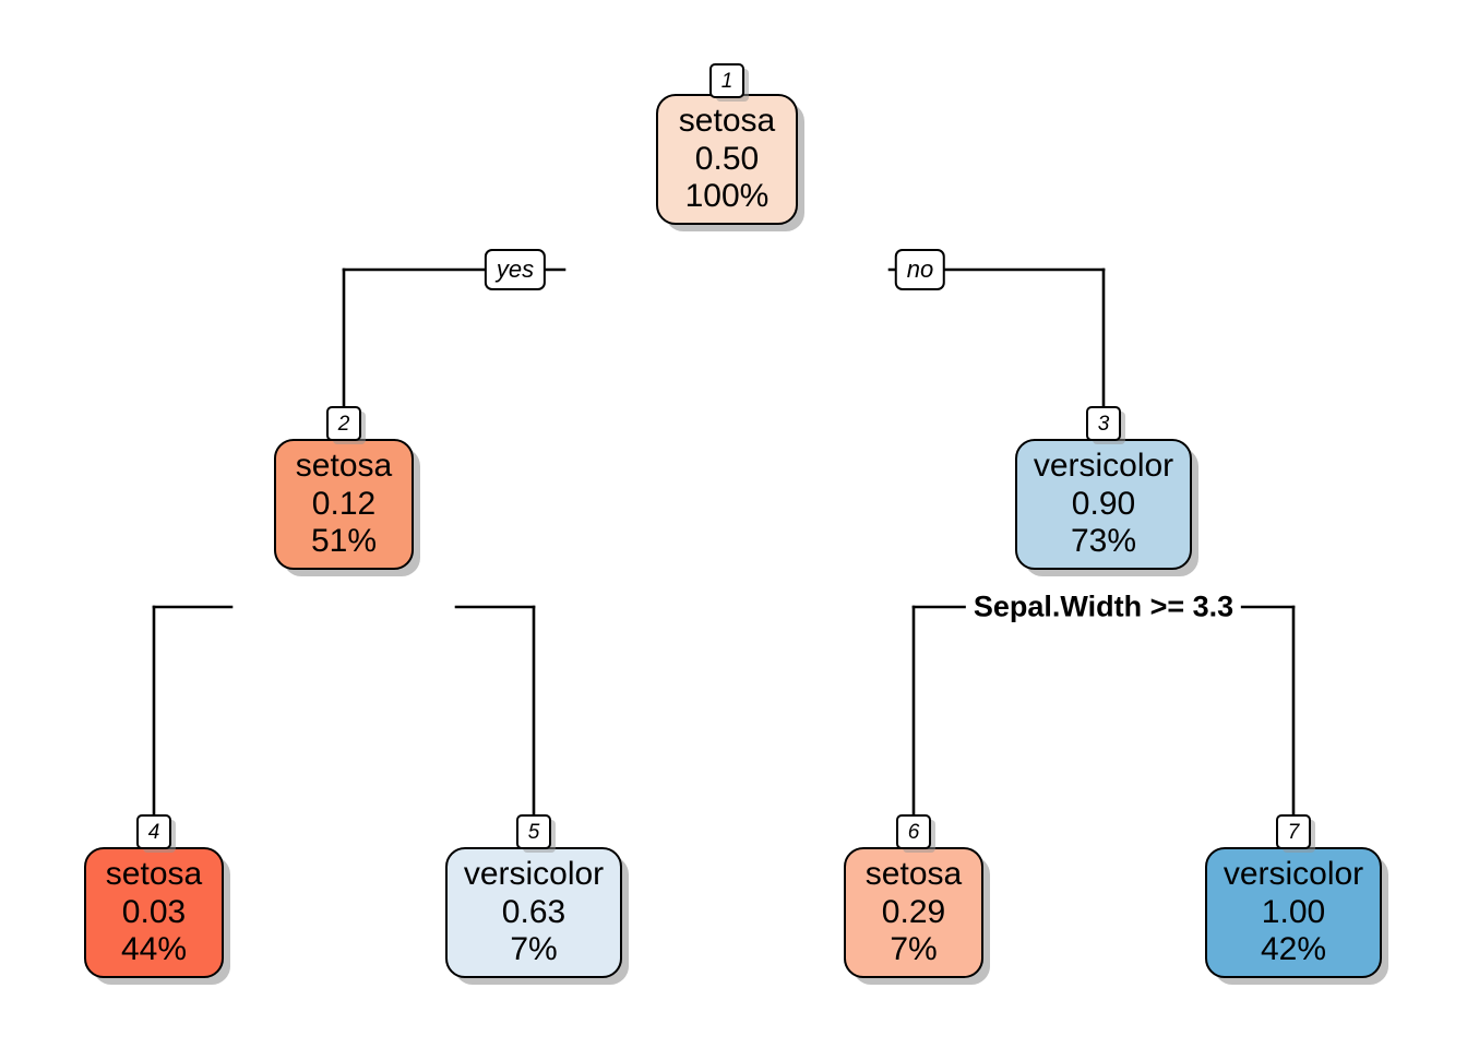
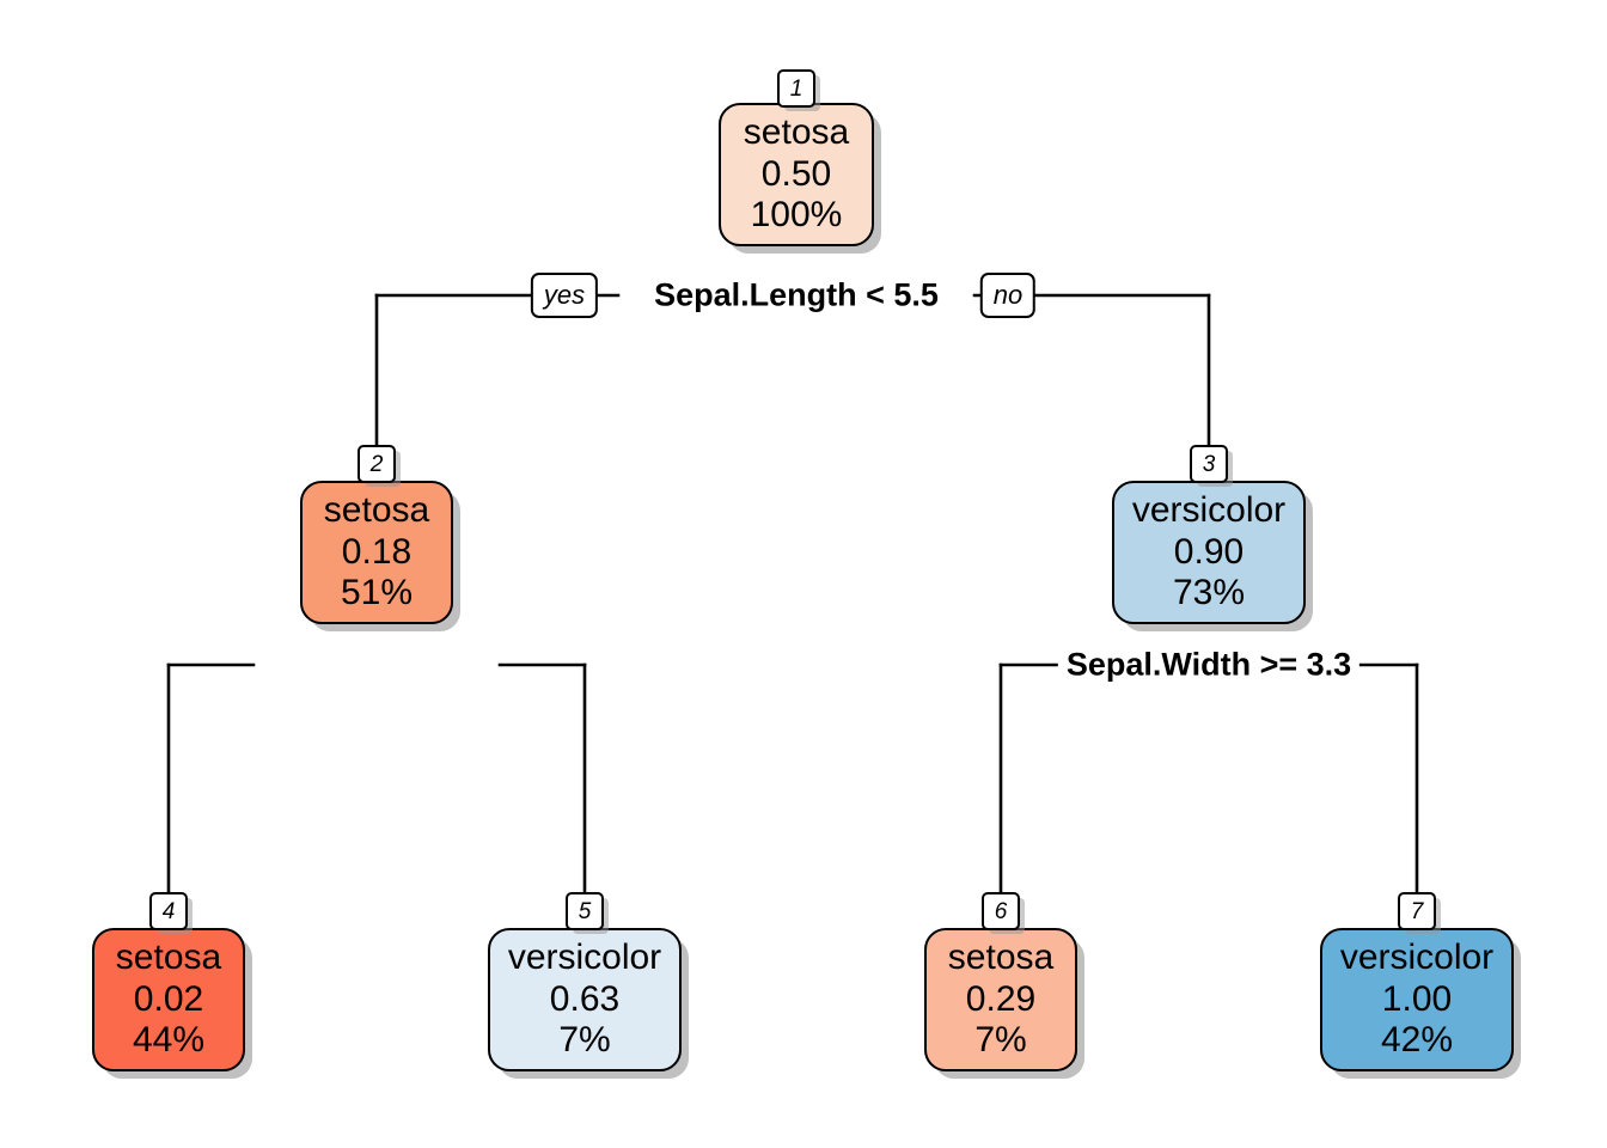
  1
  2
  3
  4
  5
  6
  7
  setosa
  0.50
  100%
  setosa
- 0.12
+ 0.18
  51%
  versicolor
  0.90
  73%
  setosa
- 0.03
+ 0.02
  44%
  versicolor
  0.63
  7%
  setosa
  0.29
  7%
  versicolor
  1.00
  42%
+ Sepal.Length < 5.5
  Sepal.Width >= 3.3
  yes
  no
